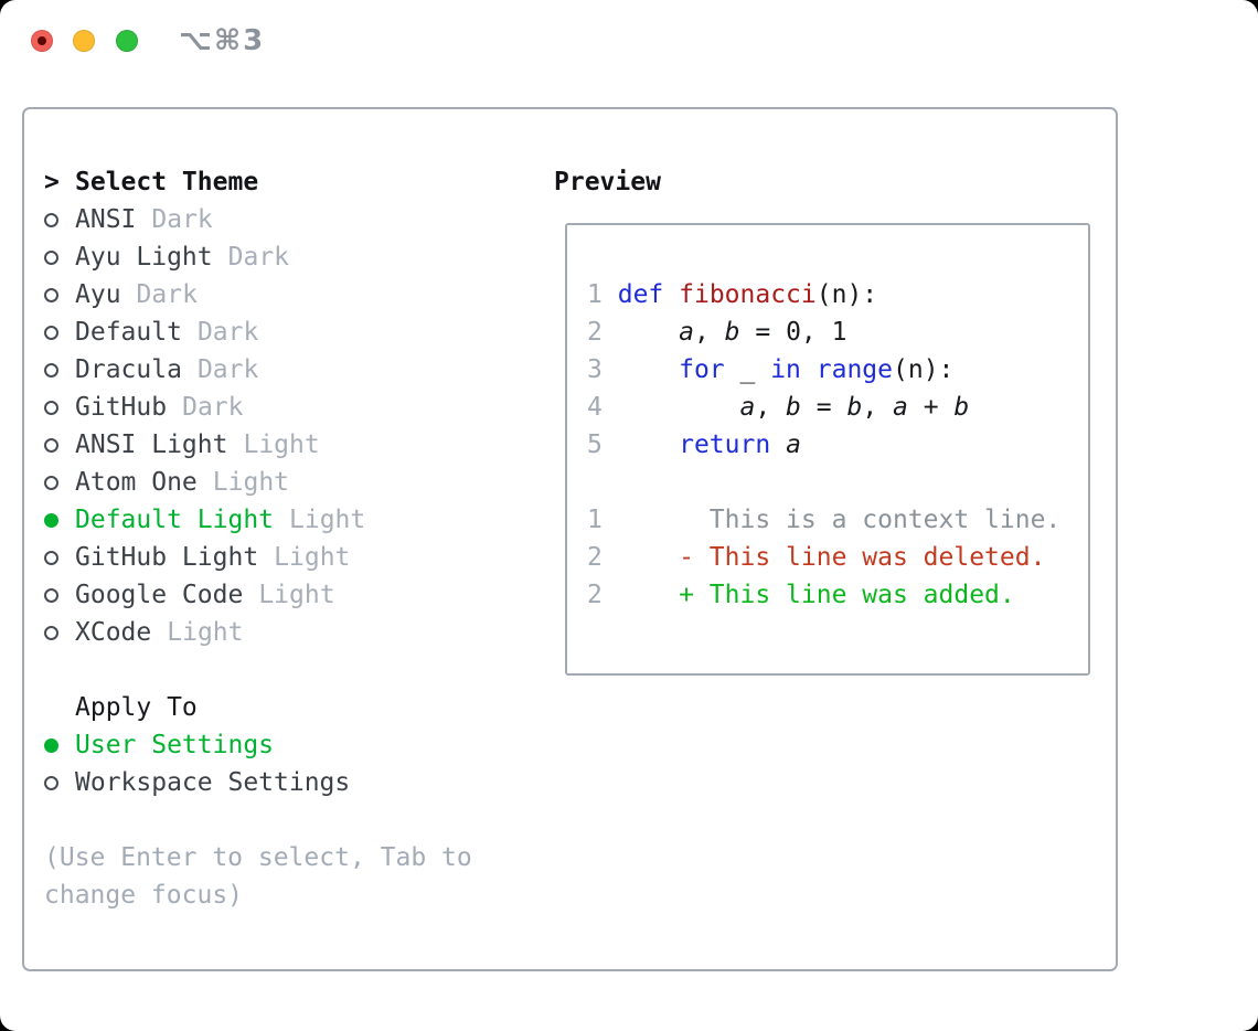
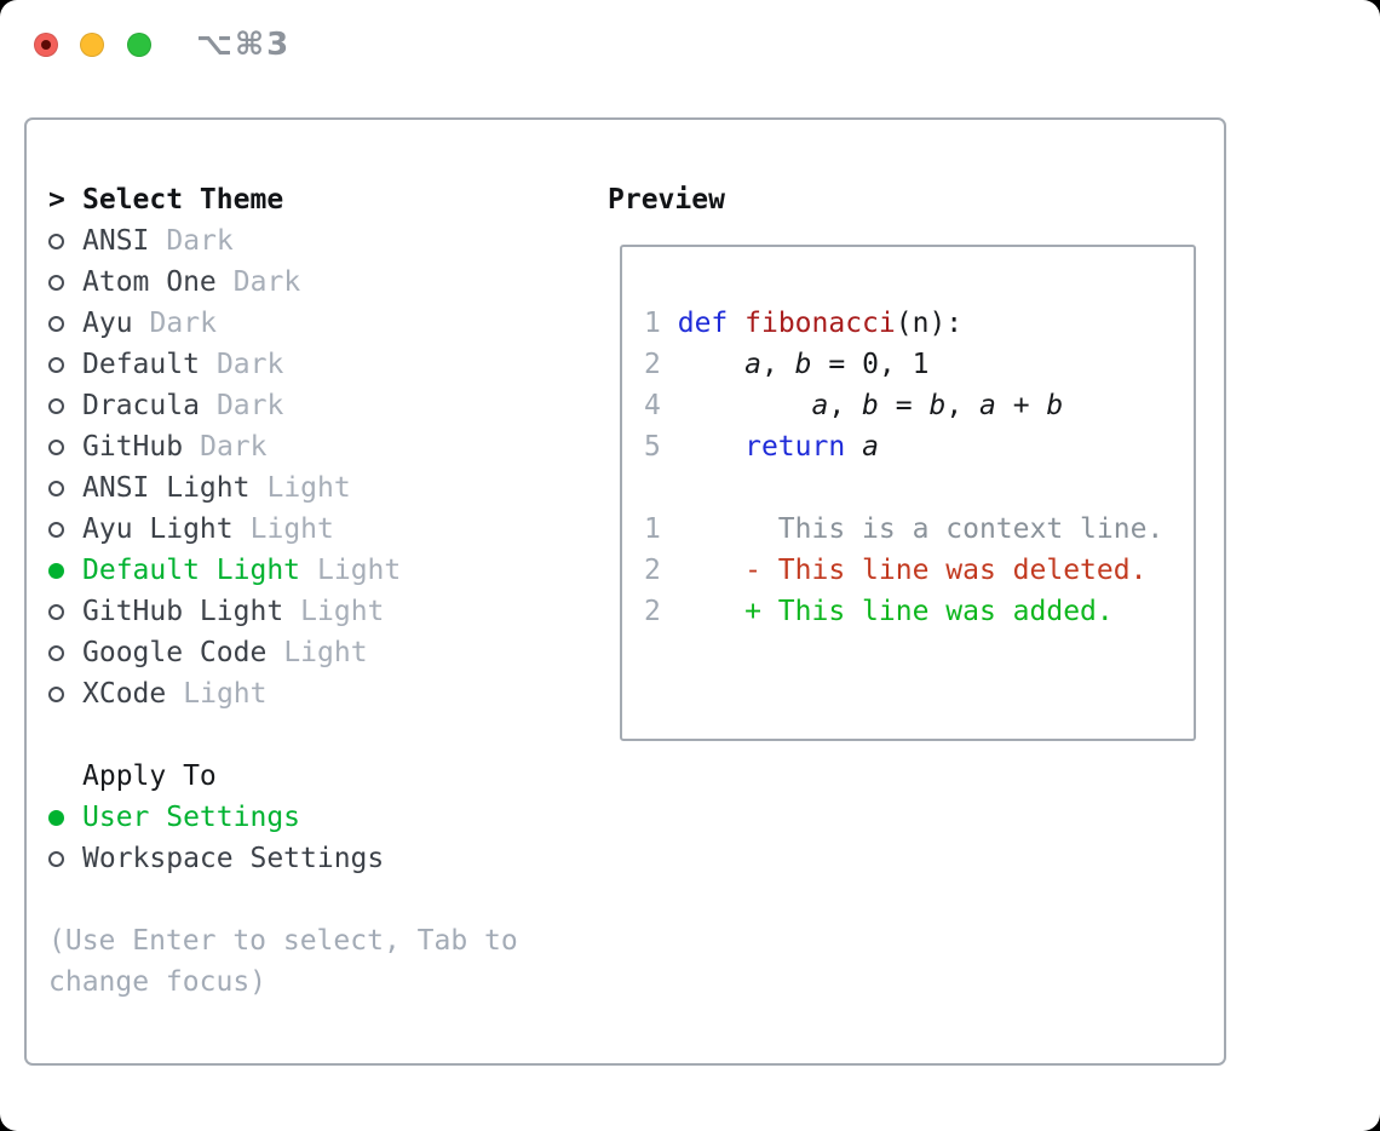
  ⌥⌘3
  >
  Select Theme
  ANSI
  Dark
- Ayu Light
+ Atom One
  Dark
  Ayu
  Dark
  Default
  Dark
  Dracula
  Dark
  GitHub
  Dark
  ANSI Light
  Light
- Atom One
+ Ayu Light
  Light
  Default Light
  Light
  GitHub Light
  Light
  Google Code
  Light
  XCode
  Light
  Apply To
  User Settings
  Workspace Settings
  (Use Enter to select, Tab to
  change focus)
  Preview
  1 def fibonacci(n):
  2 a, b = 0, 1
- 3 for _ in range(n):
  4 a, b = b, a + b
  5 return a
  1 This is a context line.
  2 - This line was deleted.
  2 + This line was added.
